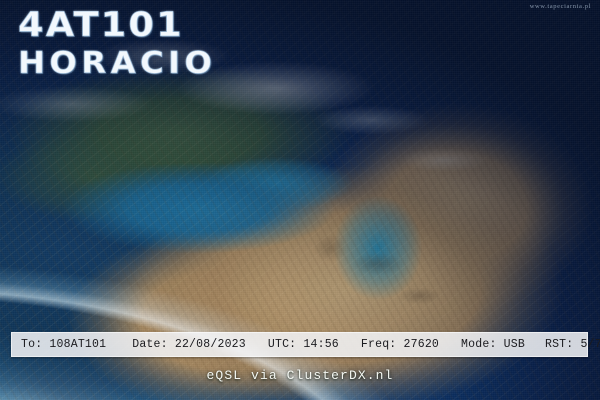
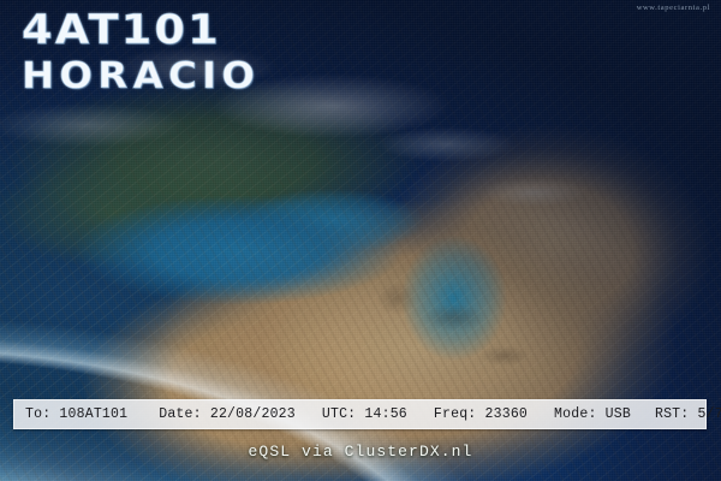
  4AT101
  HORACIO
  To: 108AT101
  Date: 22/08/2023
  UTC: 14:56
- Freq: 27620
+ Freq: 23360
  Mode: USB
  RST: 5/7
  eQSL via ClusterDX.nl
